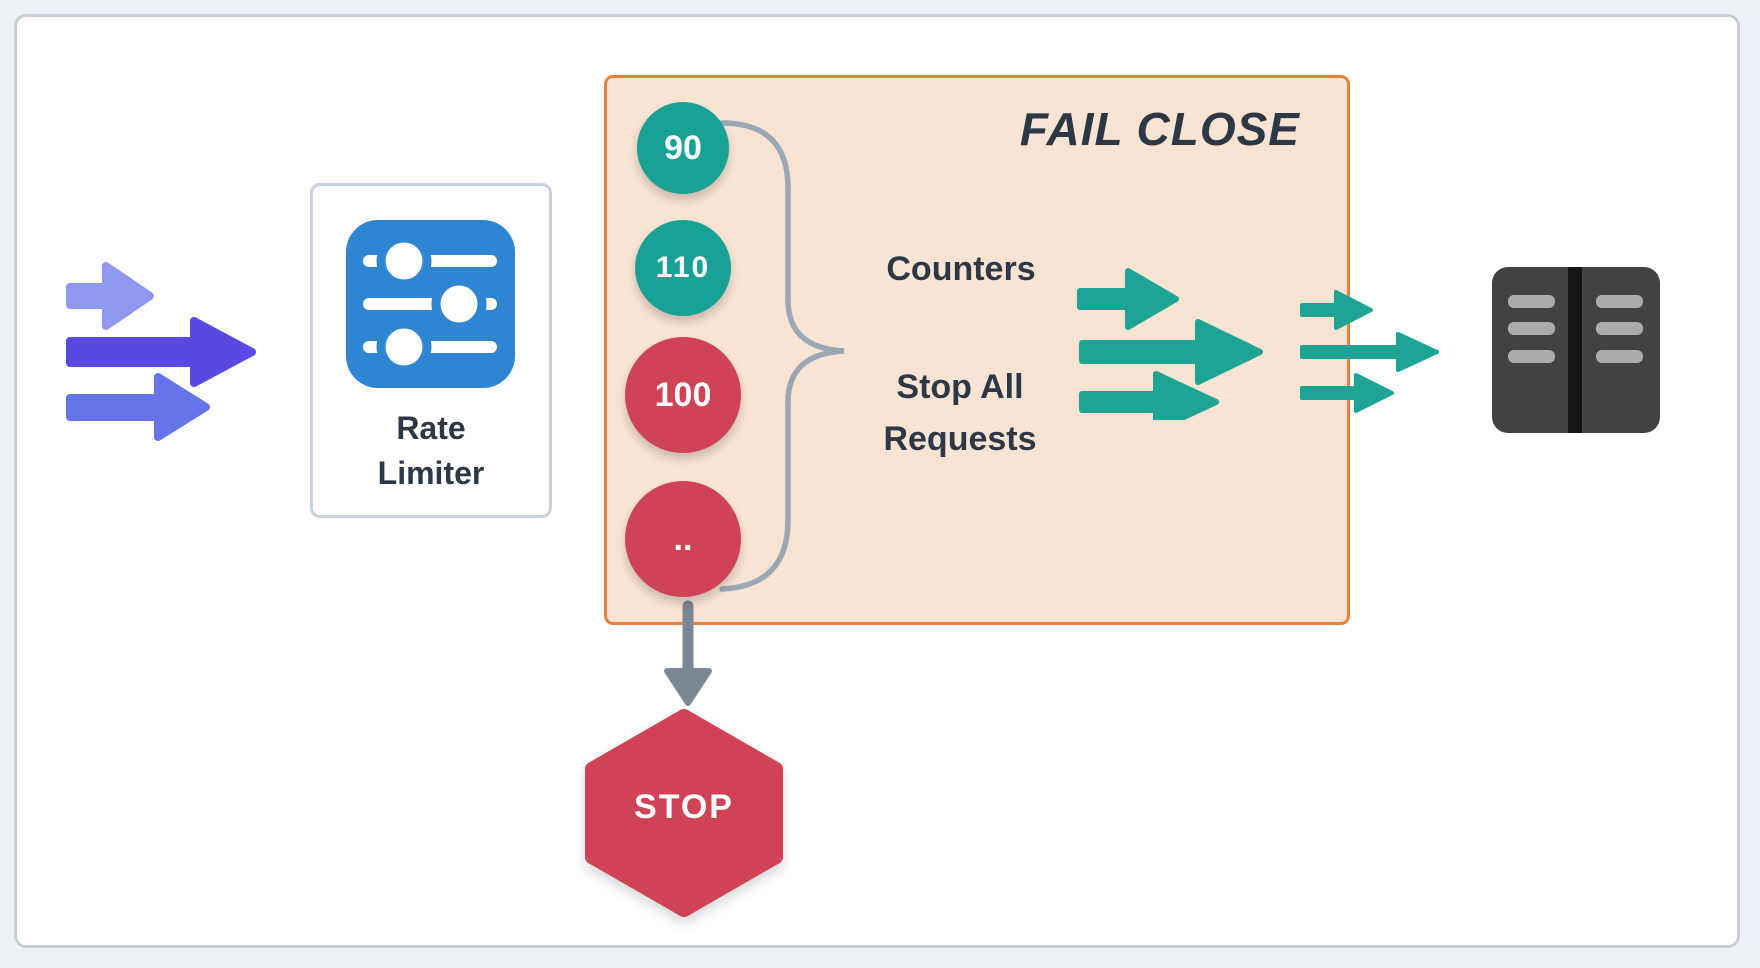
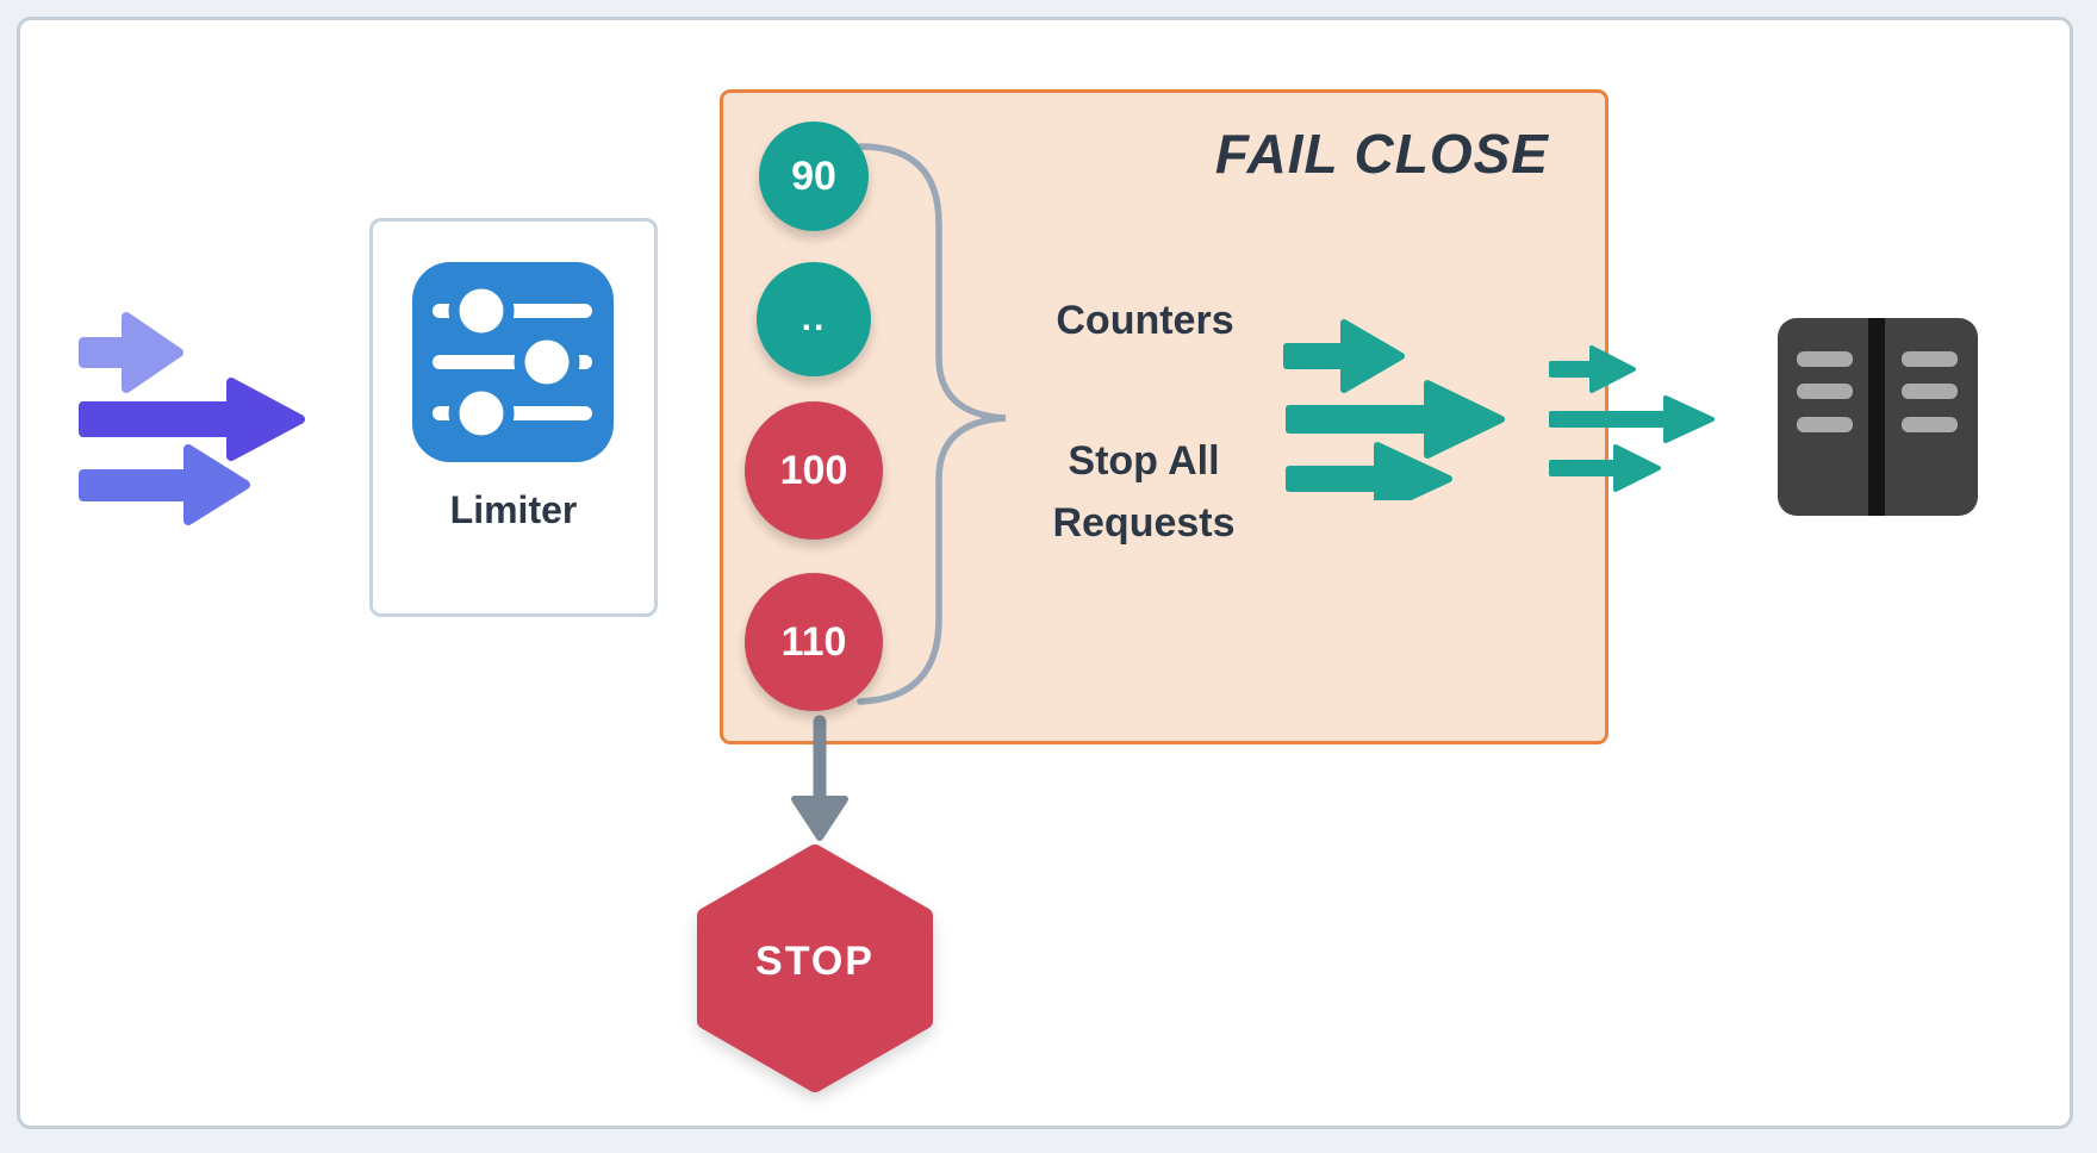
- Rate
  Limiter
  FAIL CLOSE
  Counters
  Stop All
  Requests
  90
- 110
+ ..
  100
- ..
+ 110
  STOP
